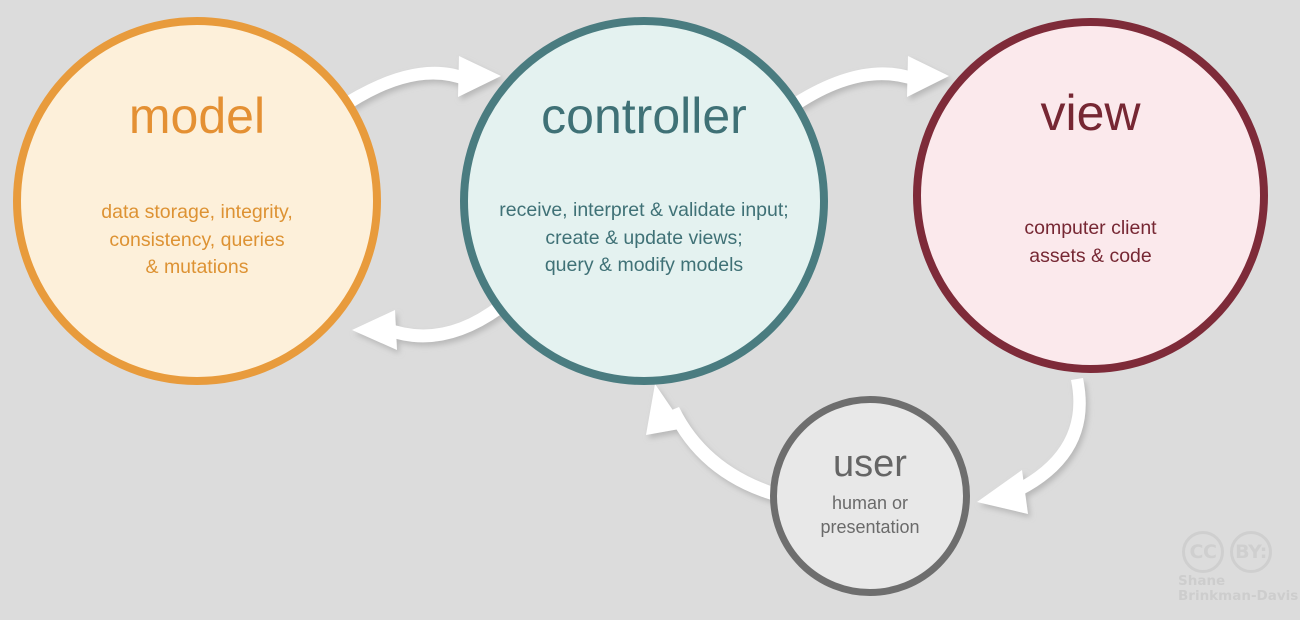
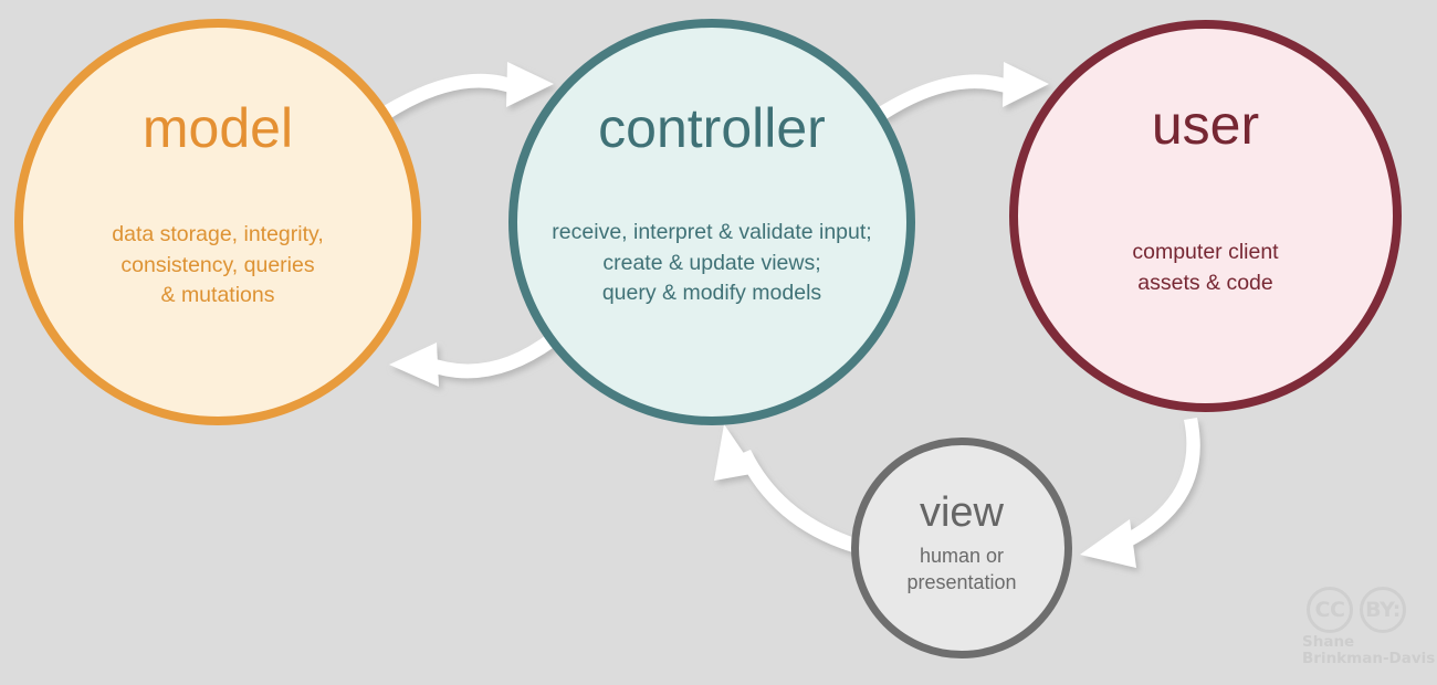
  model
  data storage, integrity,
  consistency, queries
  & mutations
  controller
  receive, interpret & validate input;
  create & update views;
  query & modify models
- view
+ user
  computer client
  assets & code
- user
+ view
  human or
  presentation
